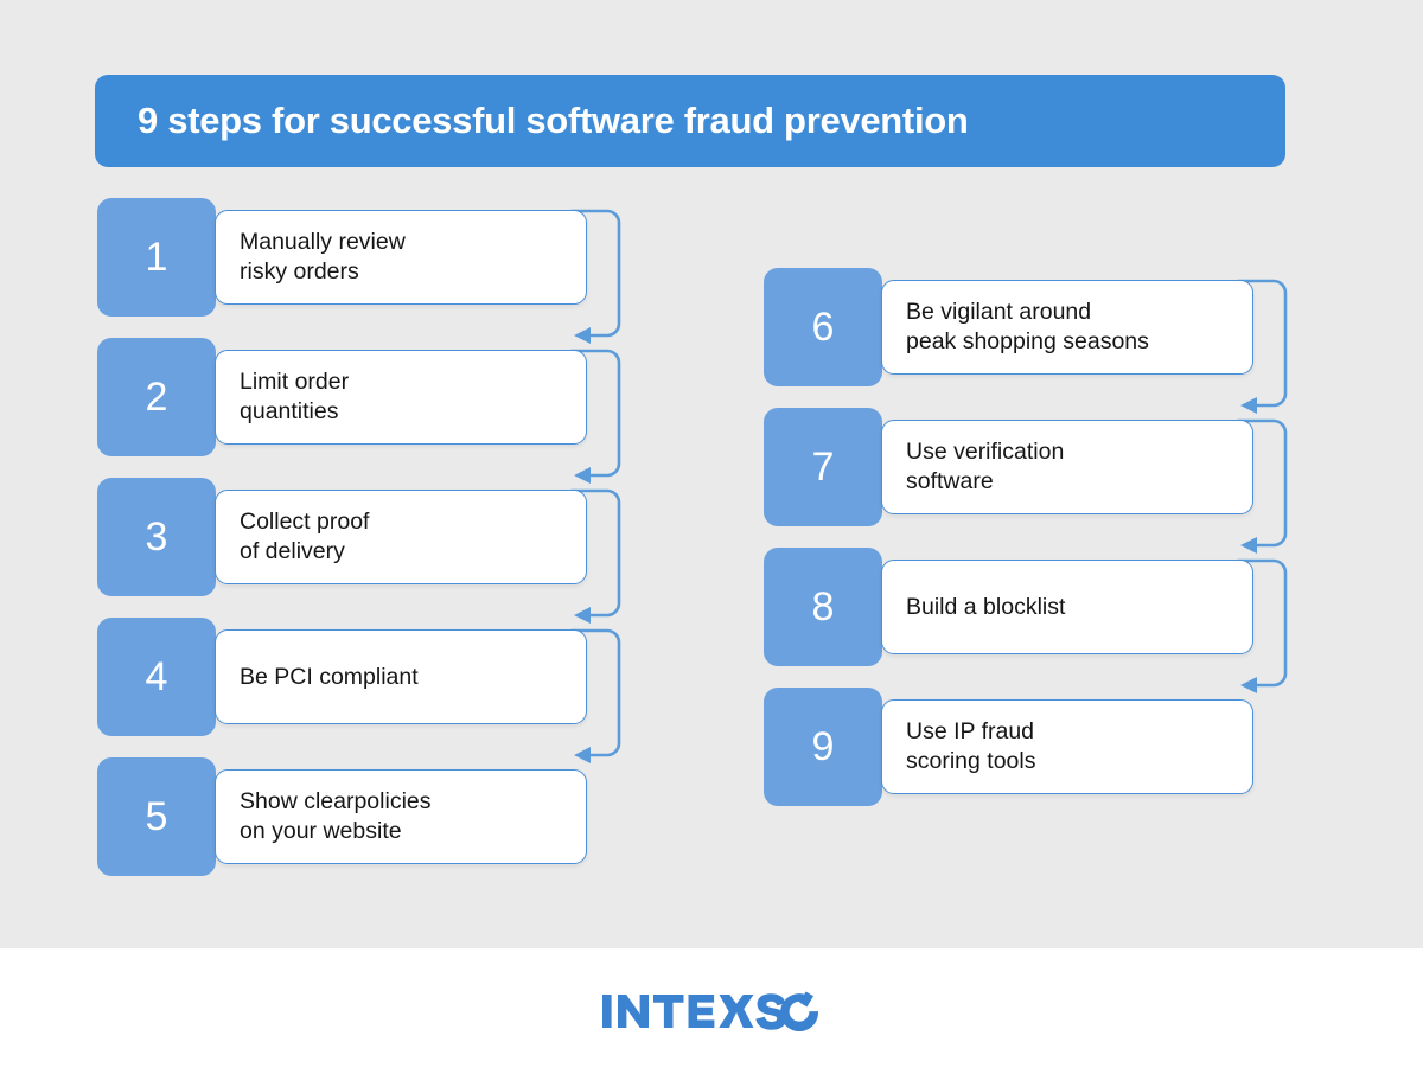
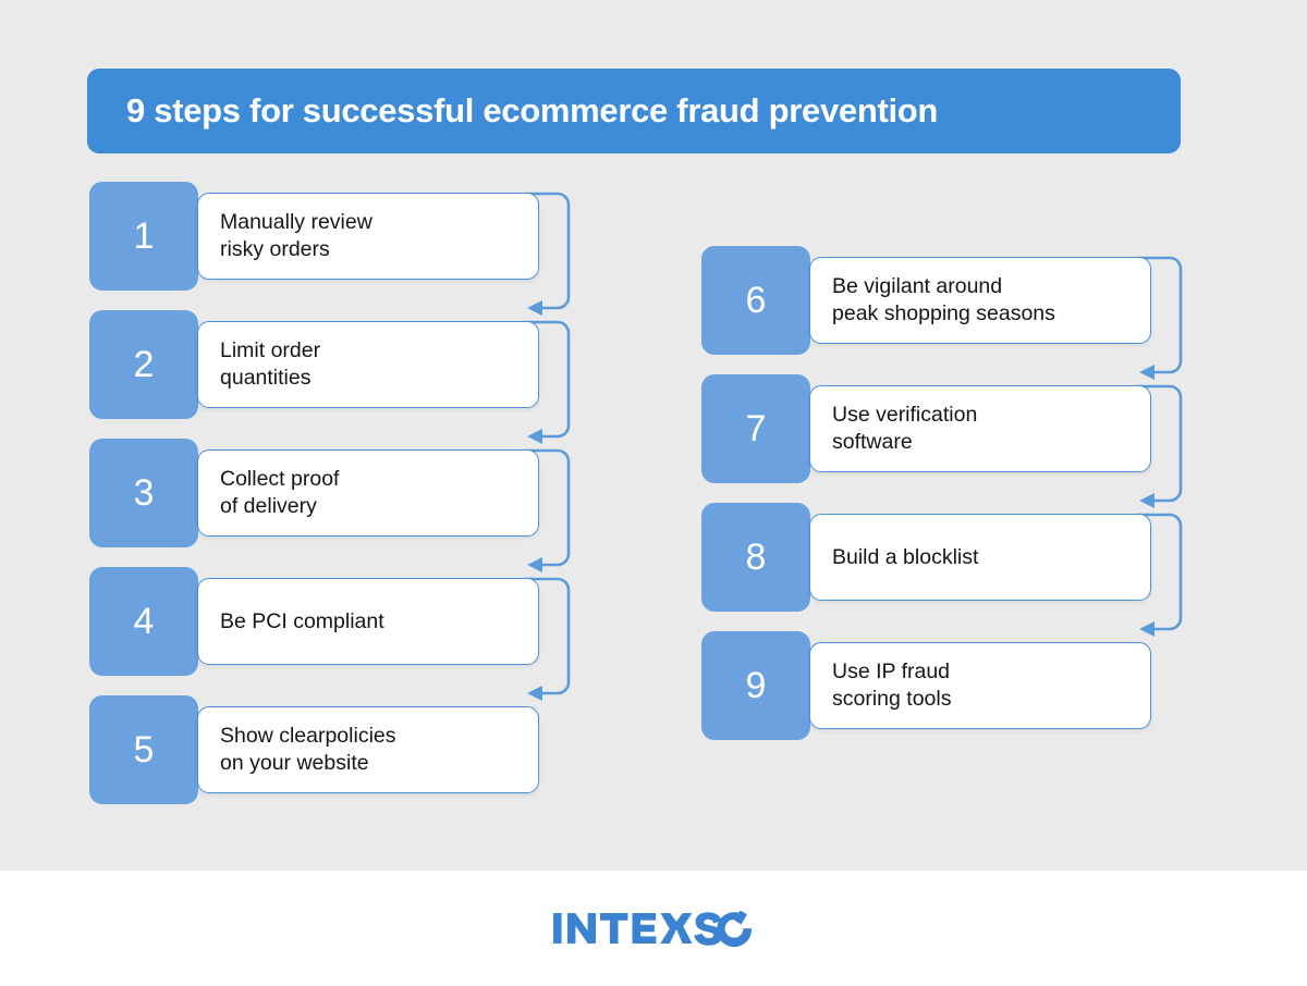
- 9 steps for successful software fraud prevention
+ 9 steps for successful ecommerce fraud prevention
  1
  Manually review
  risky orders
  2
  Limit order
  quantities
  3
  Collect proof
  of delivery
  4
  Be PCI compliant
  5
  Show clearpolicies
  on your website
  6
  Be vigilant around
  peak shopping seasons
  7
  Use verification
  software
  8
  Build a blocklist
  9
  Use IP fraud
  scoring tools
